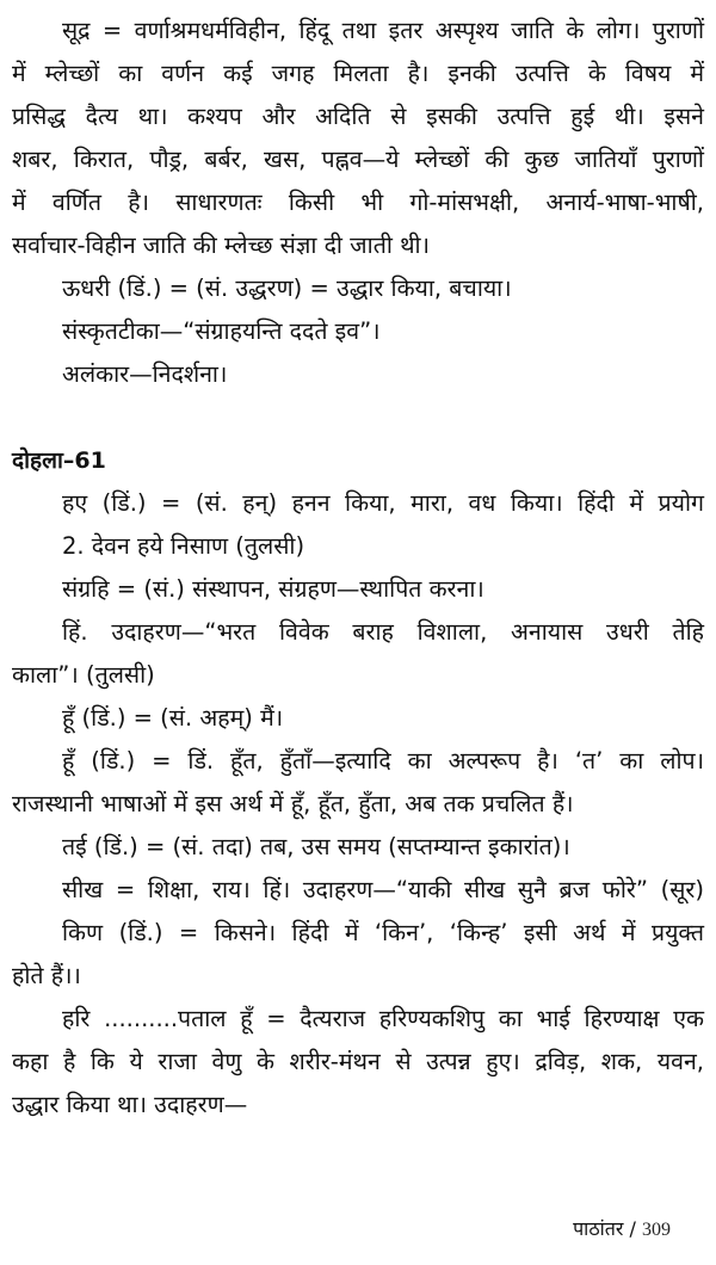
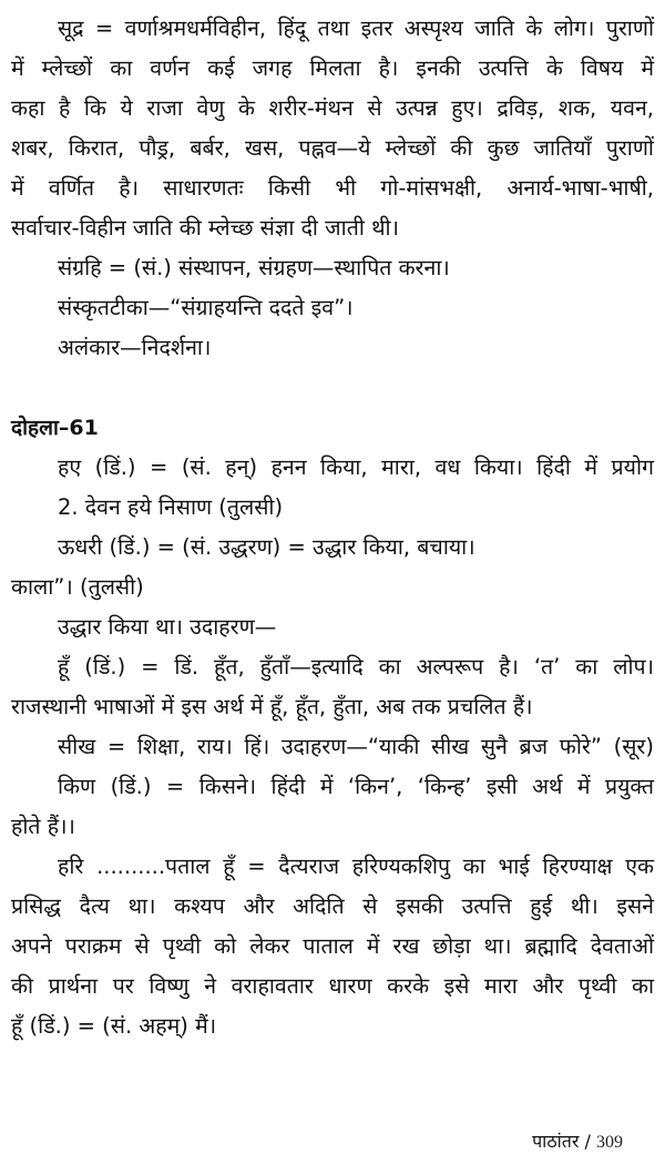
  सूद्र = वर्णाश्रमधर्मविहीन, हिंदू तथा इतर अस्पृश्य जाति के लोग। पुराणों
  में म्लेच्छों का वर्णन कई जगह मिलता है। इनकी उत्पत्ति के विषय में
- प्रसिद्ध दैत्य था। कश्यप और अदिति से इसकी उत्पत्ति हुई थी। इसने
+ कहा है कि ये राजा वेणु के शरीर-मंथन से उत्पन्न हुए। द्रविड़, शक, यवन,
  शबर, किरात, पौड्र, बर्बर, खस, पह्नव—ये म्लेच्छों की कुछ जातियाँ पुराणों
  में वर्णित है। साधारणतः किसी भी गो-मांसभक्षी, अनार्य-भाषा-भाषी,
  सर्वाचार-विहीन जाति की म्लेच्छ संज्ञा दी जाती थी।
- ऊधरी (डिं.) = (सं. उद्धरण) = उद्धार किया, बचाया।
+ संग्रहि = (सं.) संस्थापन, संग्रहण—स्थापित करना।
  संस्कृतटीका—“संग्राहयन्ति ददते इव”।
  अलंकार—निदर्शना।
  दोहला–61
  हए (डिं.) = (सं. हन्) हनन किया, मारा, वध किया। हिंदी में प्रयोग
  2. देवन हये निसाण (तुलसी)
- संग्रहि = (सं.) संस्थापन, संग्रहण—स्थापित करना।
+ ऊधरी (डिं.) = (सं. उद्धरण) = उद्धार किया, बचाया।
- हिं. उदाहरण—“भरत विवेक बराह विशाला, अनायास उधरी तेहि
  काला”। (तुलसी)
- हूँ (डिं.) = (सं. अहम्) मैं।
+ उद्धार किया था। उदाहरण—
  हूँ (डिं.) = डिं. हूँत, हुँताँ—इत्यादि का अल्परूप है। ‘त’ का लोप।
  राजस्थानी भाषाओं में इस अर्थ में हूँ, हूँत, हुँता, अब तक प्रचलित हैं।
- तई (डिं.) = (सं. तदा) तब, उस समय (सप्तम्यान्त इकारांत)।
  सीख = शिक्षा, राय। हिं। उदाहरण—“याकी सीख सुनै ब्रज फोरे” (सूर)
  किण (डिं.) = किसने। हिंदी में ‘किन’, ‘किन्ह’ इसी अर्थ में प्रयुक्त
  होते हैं।।
  हरि ..........पताल हूँ = दैत्यराज हरिण्यकशिपु का भाई हिरण्याक्ष एक
- कहा है कि ये राजा वेणु के शरीर-मंथन से उत्पन्न हुए। द्रविड़, शक, यवन,
+ प्रसिद्ध दैत्य था। कश्यप और अदिति से इसकी उत्पत्ति हुई थी। इसने
+ अपने पराक्रम से पृथ्वी को लेकर पाताल में रख छोड़ा था। ब्रह्मादि देवताओं
+ की प्रार्थना पर विष्णु ने वराहावतार धारण करके इसे मारा और पृथ्वी का
- उद्धार किया था। उदाहरण—
+ हूँ (डिं.) = (सं. अहम्) मैं।
  पाठांतर / 309
